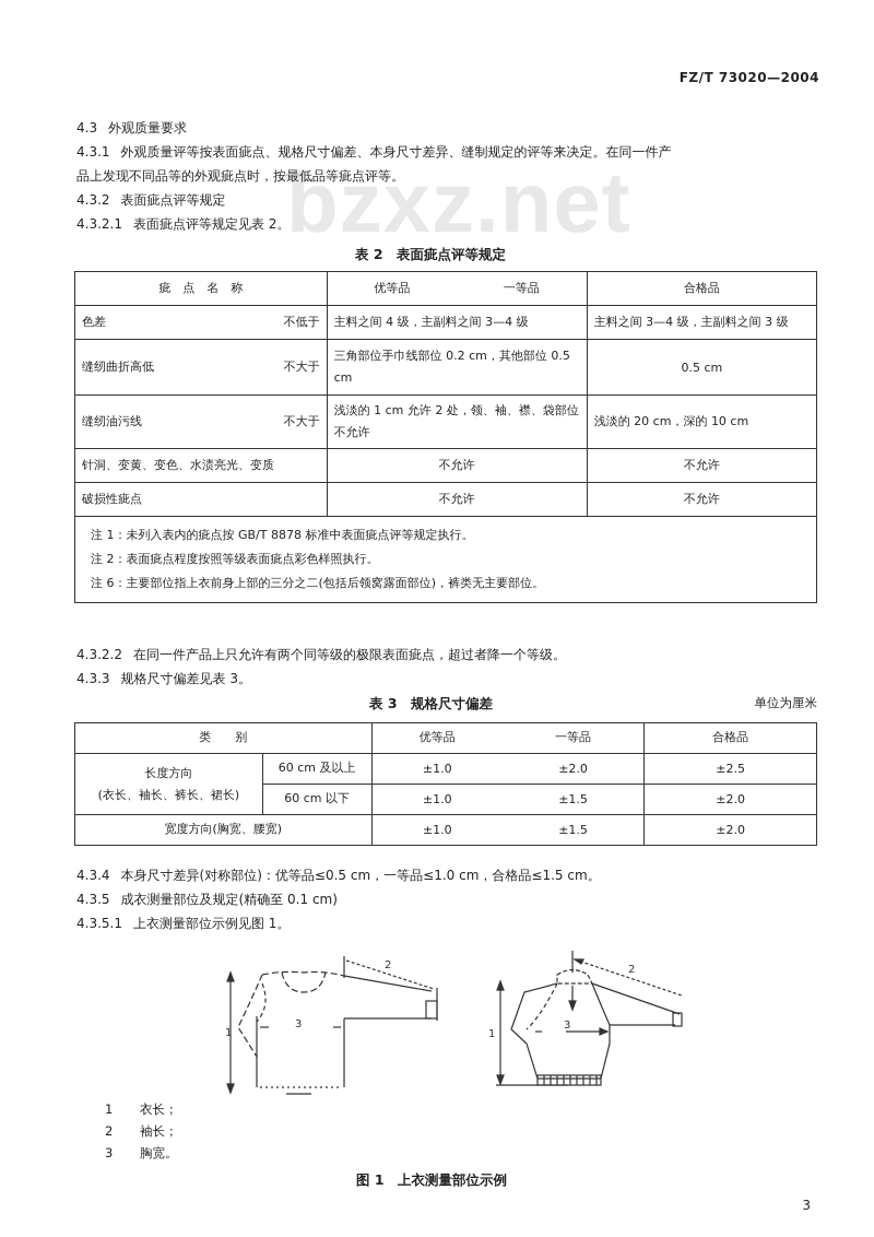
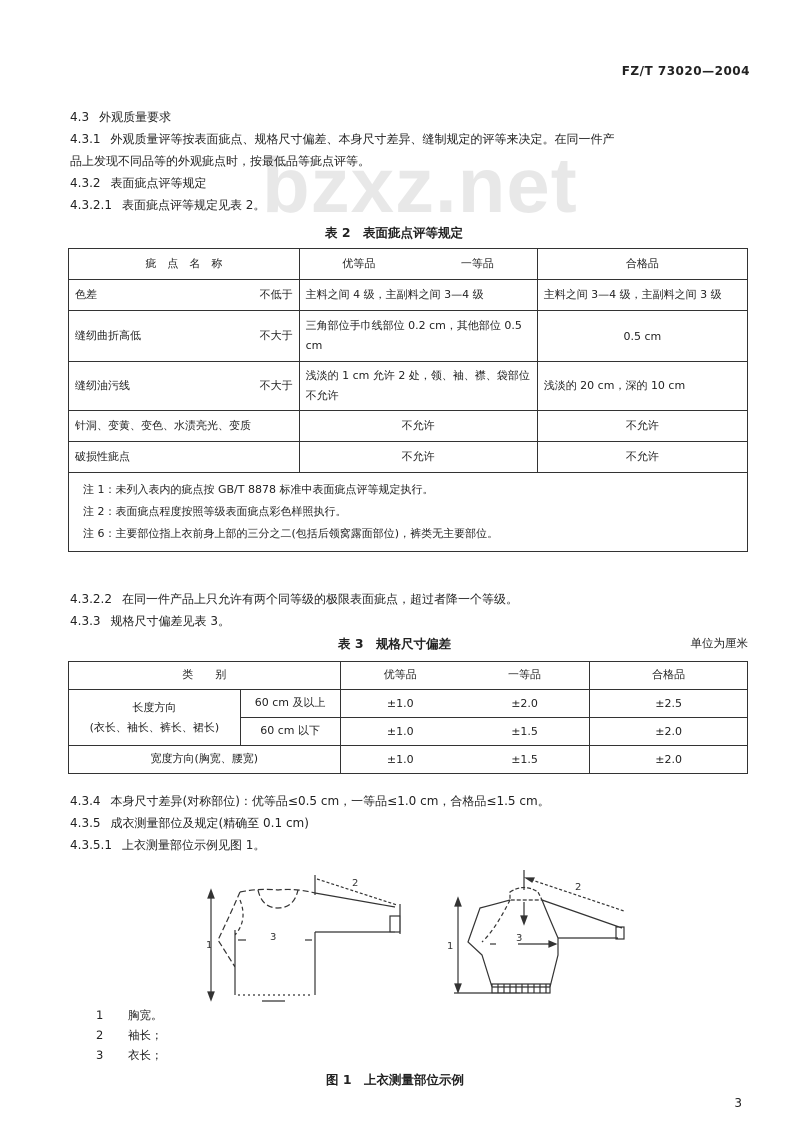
  FZ/T 73020—2004
  bzxz.net
  4.3 外观质量要求
  4.3.1 外观质量评等按表面疵点、规格尺寸偏差、本身尺寸差异、缝制规定的评等来决定。在同一件产
  品上发现不同品等的外观疵点时，按最低品等疵点评等。
  4.3.2 表面疵点评等规定
  4.3.2.1 表面疵点评等规定见表 2。
  表 2 表面疵点评等规定
  疵 点 名 称	优等品	一等品	合格品
  色差	不低于	主料之间 4 级，主副料之间 3—4 级	主料之间 3—4 级，主副料之间 3 级
  缝纫曲折高低	不大于	三角部位手巾线部位 0.2 cm，其他部位 0.5 cm	0.5 cm
  缝纫油污线	不大于	浅淡的 1 cm 允许 2 处，领、袖、襟、袋部位不允许	浅淡的 20 cm，深的 10 cm
  针洞、变黄、变色、水渍亮光、变质	不允许	不允许
  破损性疵点	不允许	不允许
  注 1：未列入表内的疵点按 GB/T 8878 标准中表面疵点评等规定执行。 注 2：表面疵点程度按照等级表面疵点彩色样照执行。 注 6：主要部位指上衣前身上部的三分之二(包括后领窝露面部位)，裤类无主要部位。
  4.3.2.2 在同一件产品上只允许有两个同等级的极限表面疵点，超过者降一个等级。
  4.3.3 规格尺寸偏差见表 3。
  表 3 规格尺寸偏差
  单位为厘米
  类 别	优等品	一等品	合格品
  长度方向 (衣长、袖长、裤长、裙长)	60 cm 及以上	±1.0	±2.0	±2.5
  60 cm 以下	±1.0	±1.5	±2.0
  宽度方向(胸宽、腰宽)	±1.0	±1.5	±2.0
  4.3.4 本身尺寸差异(对称部位)：优等品≤0.5 cm，一等品≤1.0 cm，合格品≤1.5 cm。
  4.3.5 成衣测量部位及规定(精确至 0.1 cm)
  4.3.5.1 上衣测量部位示例见图 1。
  1
  2
  3
  1
  2
  3
- 1 衣长；
+ 1 胸宽。
  2 袖长；
- 3 胸宽。
+ 3 衣长；
  图 1 上衣测量部位示例
  3
